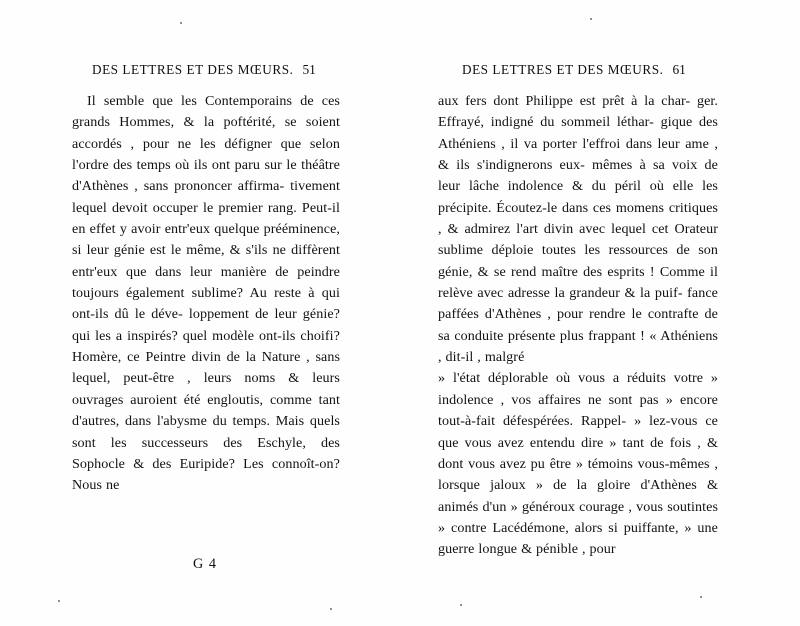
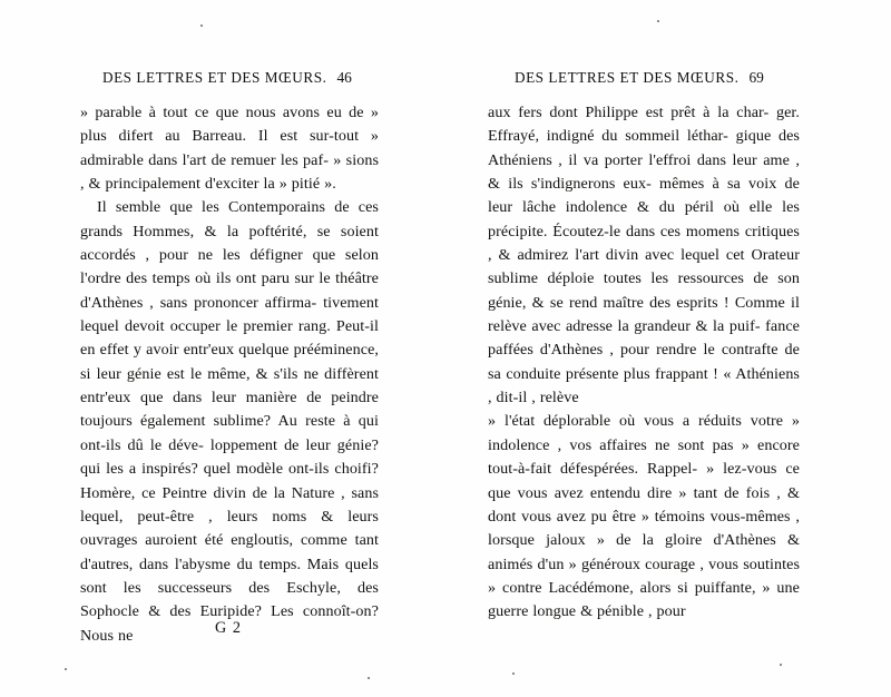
  DES LETTRES ET DES MŒURS.
- 51
+ 46
+ » parable à tout ce que nous avons eu de » plus difert au Barreau. Il est sur-tout » admirable dans l'art de remuer les paf- » sions , & principalement d'exciter la » pitié ».
  Il semble que les Contemporains de ces grands Hommes, & la poftérité, se soient accordés , pour ne les défigner que selon l'ordre des temps où ils ont paru sur le théâtre d'Athènes , sans prononcer affirma- tivement lequel devoit occuper le premier rang. Peut-il en effet y avoir entr'eux quelque prééminence, si leur génie est le même, & s'ils ne diffèrent entr'eux que dans leur manière de peindre toujours également sublime? Au reste à qui ont-ils dû le déve- loppement de leur génie? qui les a inspirés? quel modèle ont-ils choifi? Homère, ce Peintre divin de la Nature , sans lequel, peut-être , leurs noms & leurs ouvrages auroient été engloutis, comme tant d'autres, dans l'abysme du temps. Mais quels sont les successeurs des Eschyle, des Sophocle & des Euripide? Les connoît-on? Nous ne
- G 4
+ G 2
  DES LETTRES ET DES MŒURS.
- 61
+ 69
- aux fers dont Philippe est prêt à la char- ger. Effrayé, indigné du sommeil léthar- gique des Athéniens , il va porter l'effroi dans leur ame , & ils s'indignerons eux- mêmes à sa voix de leur lâche indolence & du péril où elle les précipite. Écoutez-le dans ces momens critiques , & admirez l'art divin avec lequel cet Orateur sublime déploie toutes les ressources de son génie, & se rend maître des esprits ! Comme il relève avec adresse la grandeur & la puif- fance paffées d'Athènes , pour rendre le contrafte de sa conduite présente plus frappant ! « Athéniens , dit-il , malgré
+ aux fers dont Philippe est prêt à la char- ger. Effrayé, indigné du sommeil léthar- gique des Athéniens , il va porter l'effroi dans leur ame , & ils s'indignerons eux- mêmes à sa voix de leur lâche indolence & du péril où elle les précipite. Écoutez-le dans ces momens critiques , & admirez l'art divin avec lequel cet Orateur sublime déploie toutes les ressources de son génie, & se rend maître des esprits ! Comme il relève avec adresse la grandeur & la puif- fance paffées d'Athènes , pour rendre le contrafte de sa conduite présente plus frappant ! « Athéniens , dit-il , relève
  » l'état déplorable où vous a réduits votre » indolence , vos affaires ne sont pas » encore tout-à-fait défespérées. Rappel- » lez-vous ce que vous avez entendu dire » tant de fois , & dont vous avez pu être » témoins vous-mêmes , lorsque jaloux » de la gloire d'Athènes & animés d'un » généroux courage , vous soutintes » contre Lacédémone, alors si puiffante, » une guerre longue & pénible , pour
